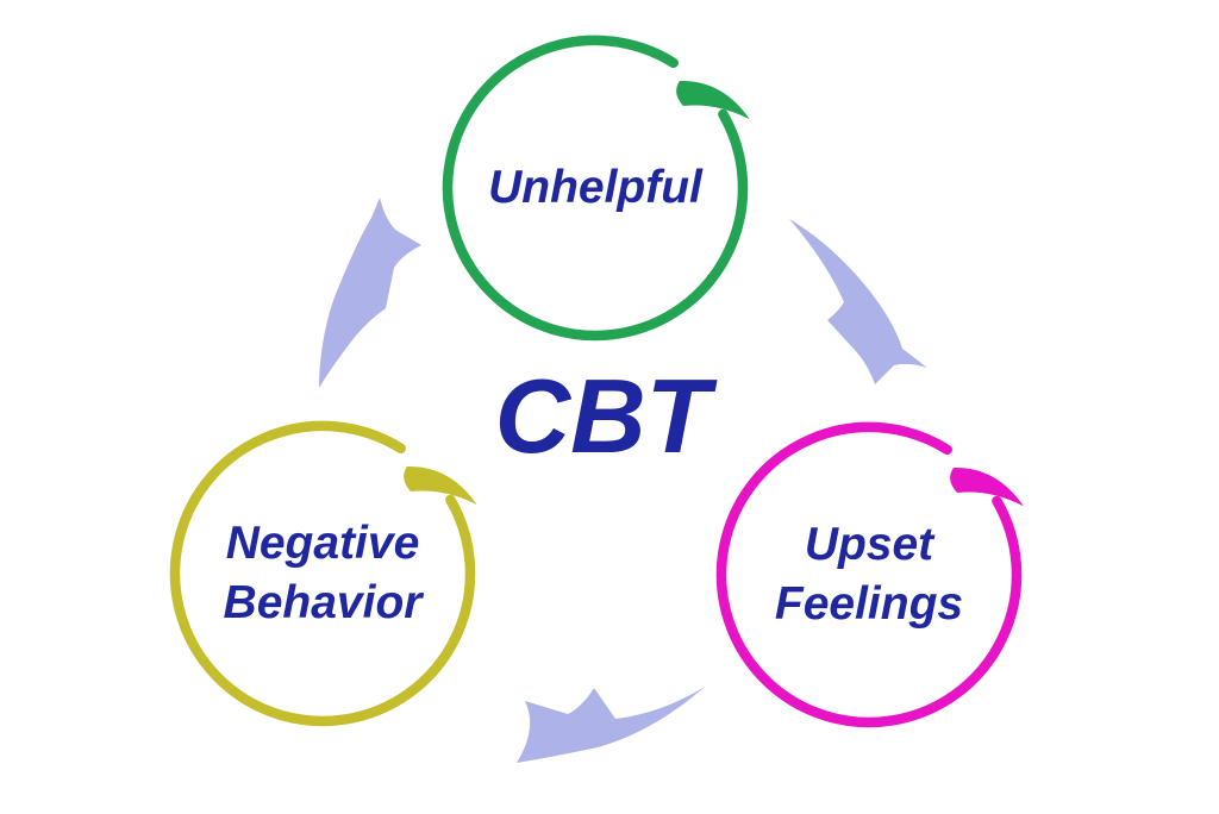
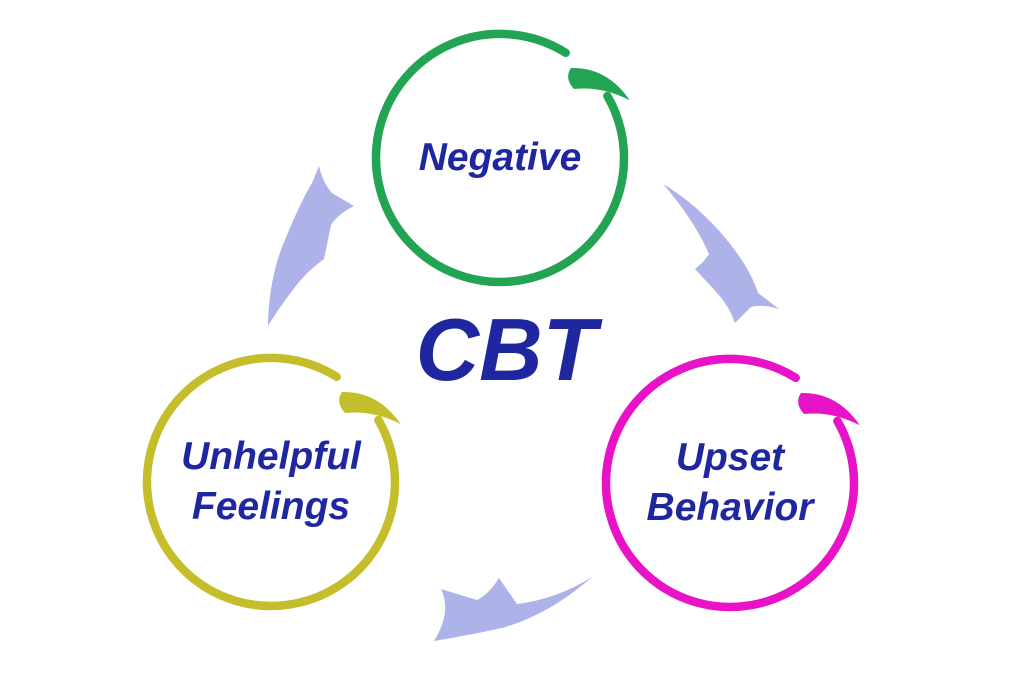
- Unhelpful
+ Negative
  Upset
- Feelings
+ Behavior
- Negative
+ Unhelpful
- Behavior
+ Feelings
  CBT
